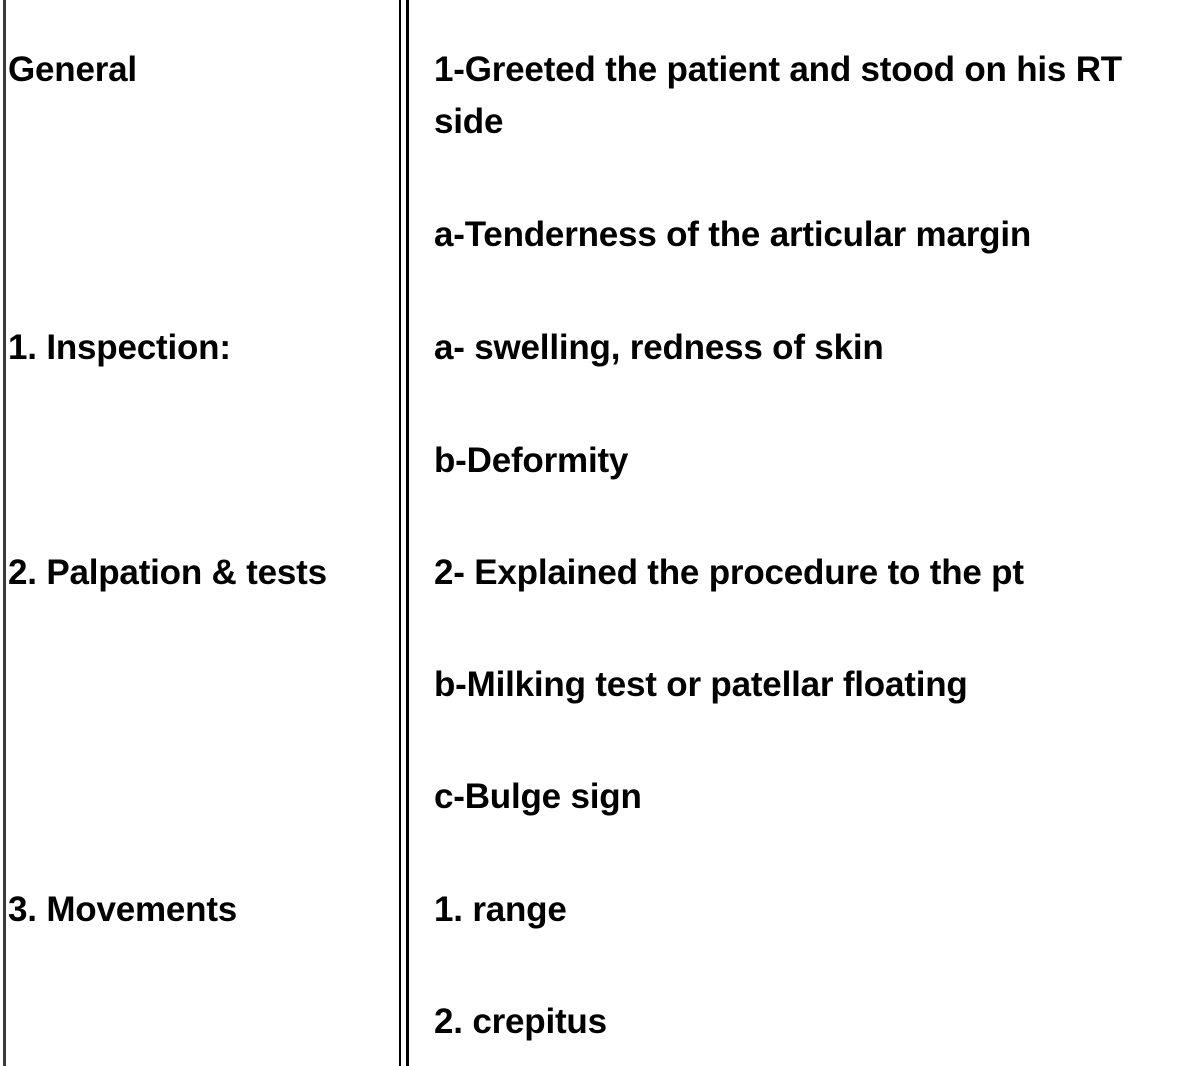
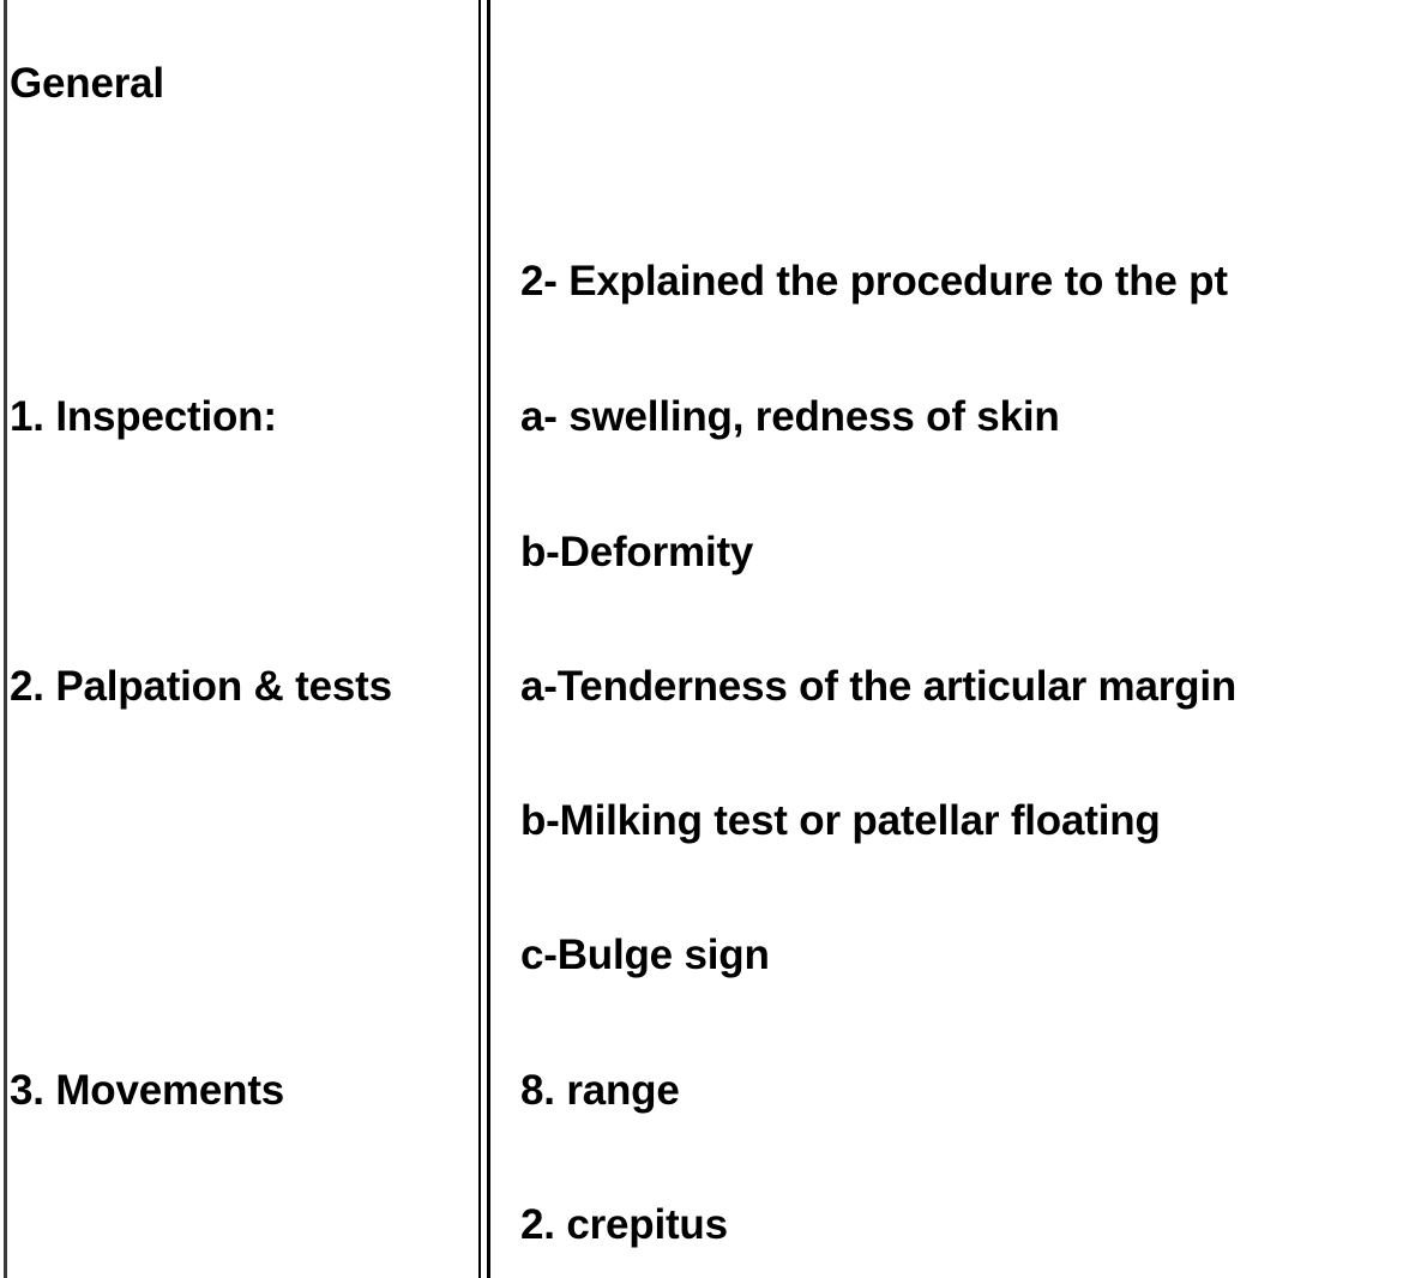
  General
  1. Inspection:
  2. Palpation & tests
  3. Movements
- 1-Greeted the patient and stood on his RT side
- a-Tenderness of the articular margin
+ 2- Explained the procedure to the pt
  a- swelling, redness of skin
  b-Deformity
- 2- Explained the procedure to the pt
+ a-Tenderness of the articular margin
  b-Milking test or patellar floating
  c-Bulge sign
- 1. range
+ 8. range
  2. crepitus
